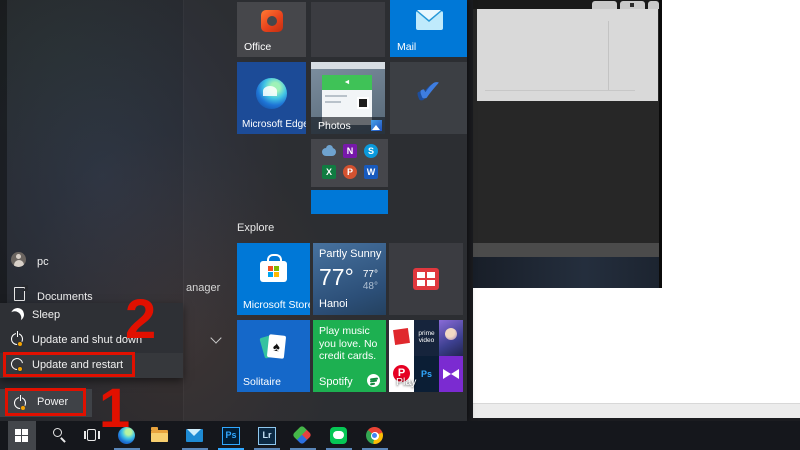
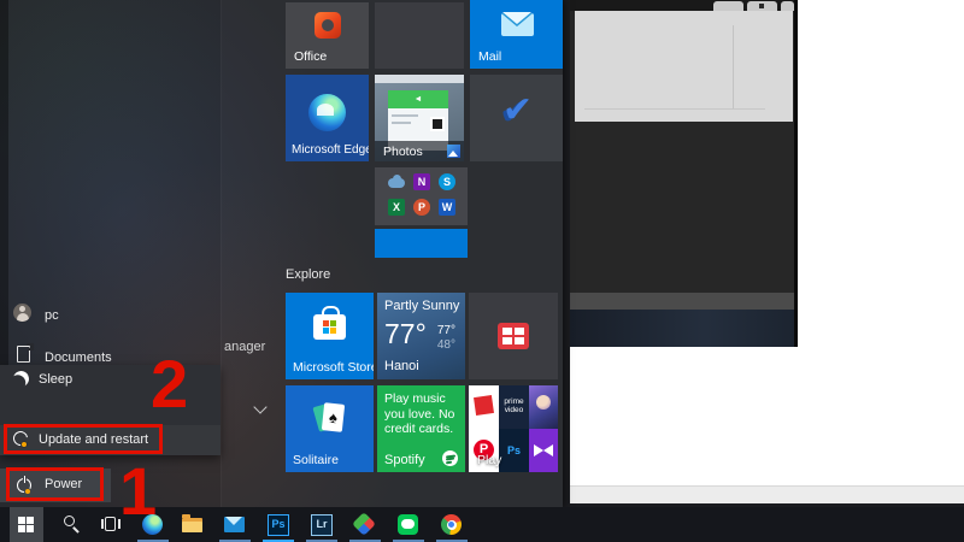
  Office
  Mail
  Microsoft Edge
  Photos
  ✔
  N
  S
  X
  P
  W
  Explore
  Microsoft Stor
  Partly Sunny
  77°
  77°
  48°
  Hanoi
  Solitaire
  Play music you love. No credit cards.
  Spotify
  Ps
  Play
  anager
  pc
  Documents
  Sleep
- Update and shut down
  Update and restart
  Power
  2
  1
  Ps
  Lr
